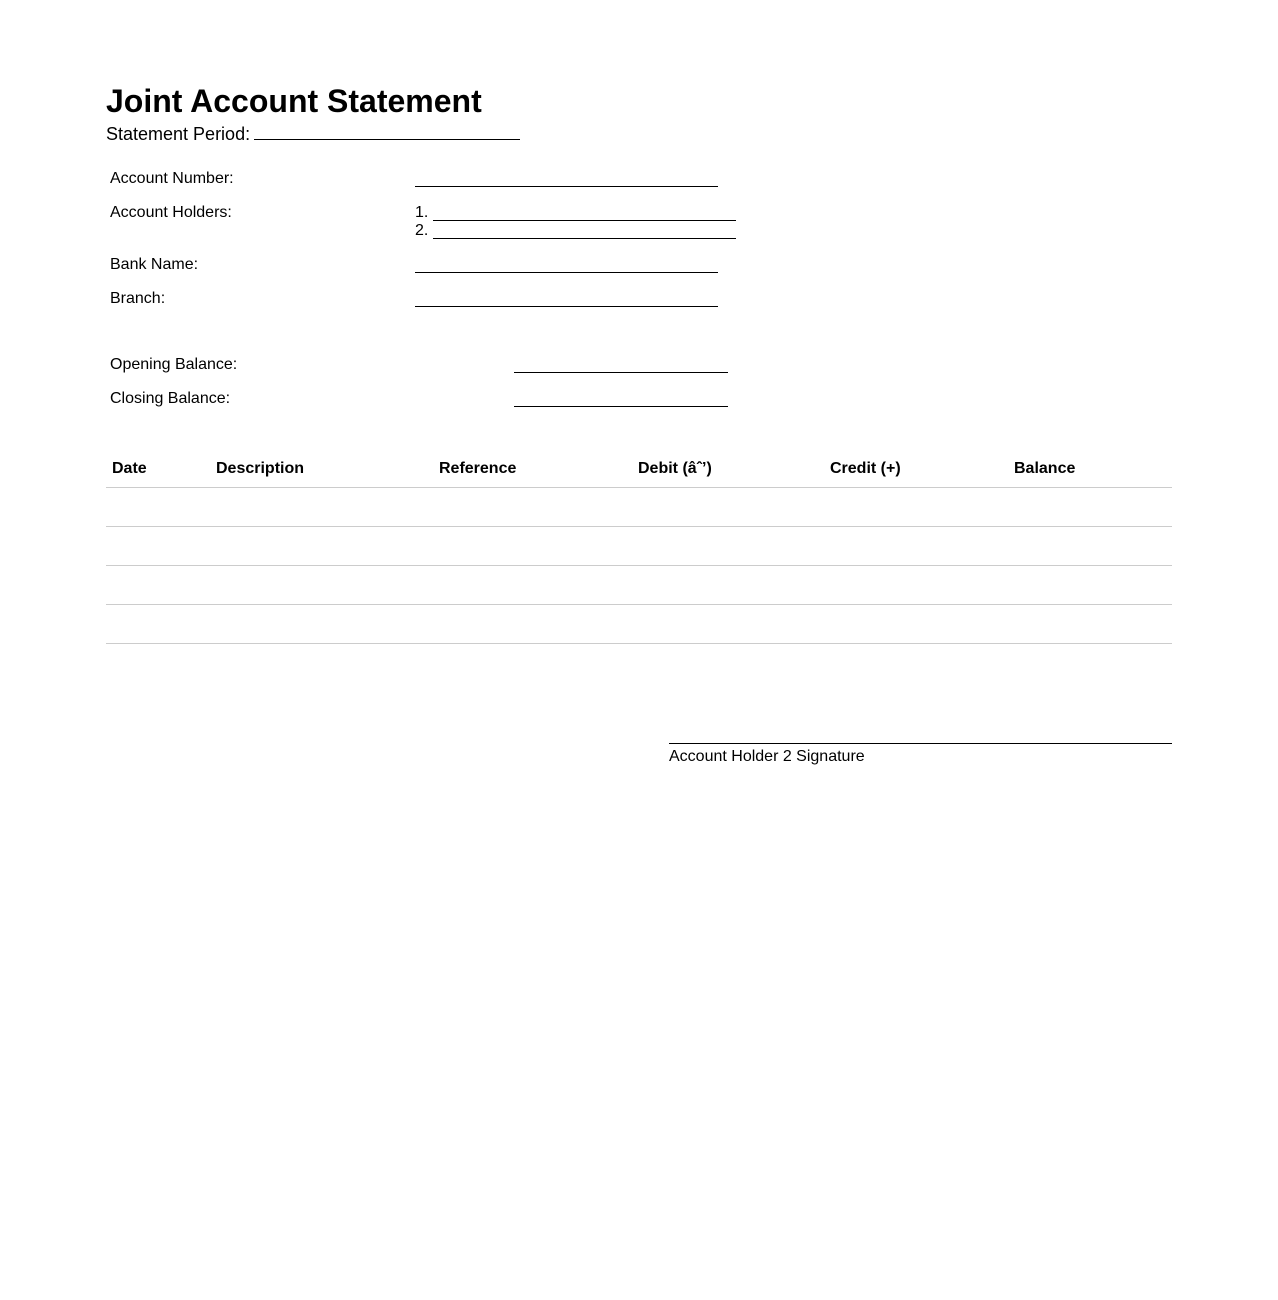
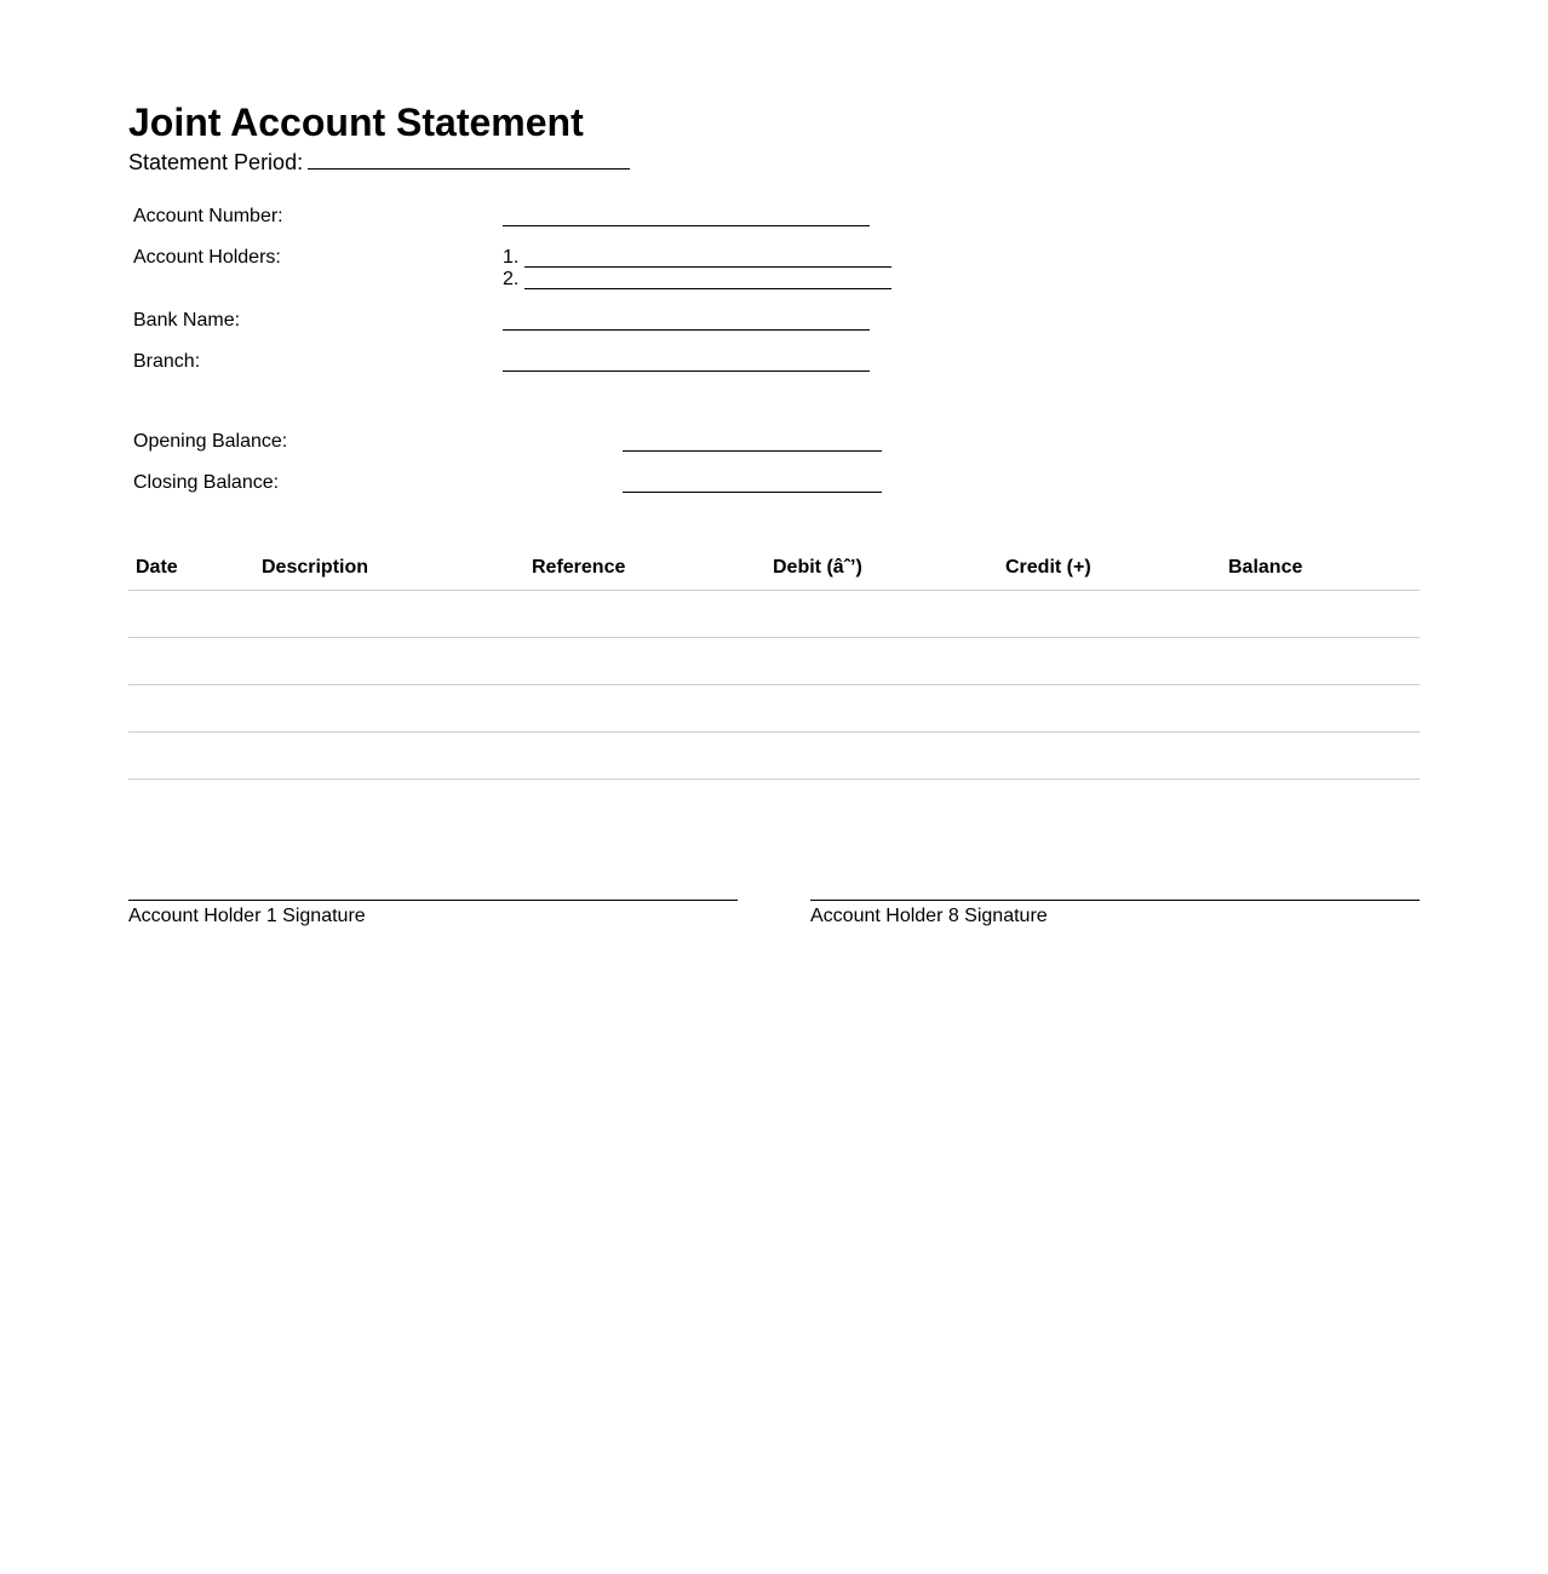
  Joint Account Statement
  Statement Period:
  Account Number:
  Account Holders:
  1.
  2.
  Bank Name:
  Branch:
  Opening Balance:
  Closing Balance:
  Date	Description	Reference	Debit (âˆ’)	Credit (+)	Balance
+ Account Holder 1 Signature
- Account Holder 2 Signature
+ Account Holder 8 Signature
